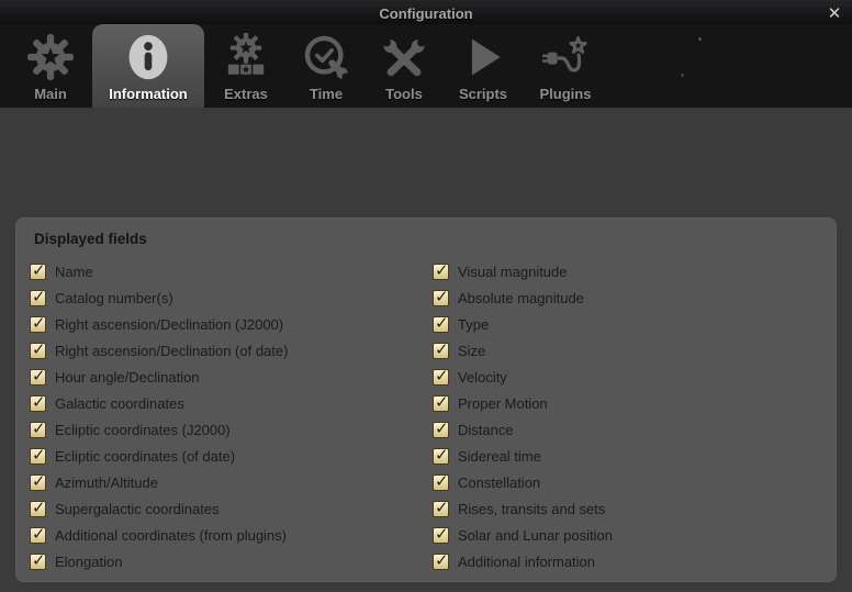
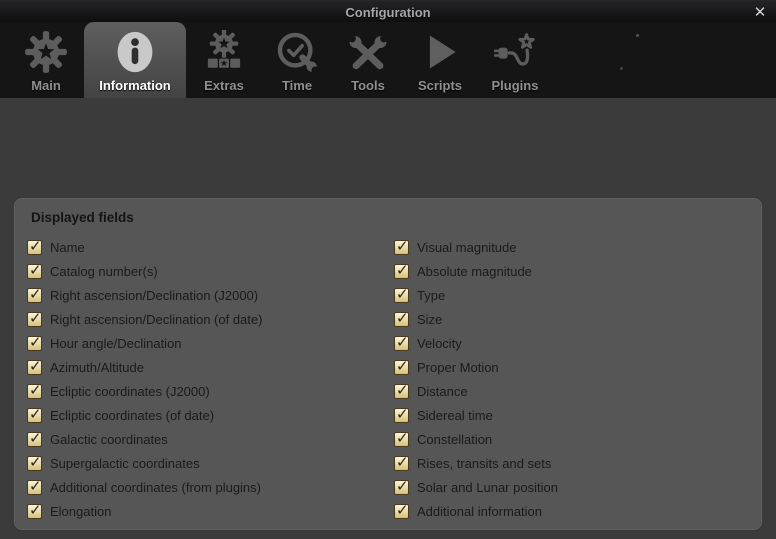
  Configuration
  ✕
  Main
  Information
  Extras
  Time
  Tools
  Scripts
  Plugins
  Displayed fields
  ✓
  Name
  ✓
  Catalog number(s)
  ✓
  Right ascension/Declination (J2000)
  ✓
  Right ascension/Declination (of date)
  ✓
  Hour angle/Declination
  ✓
- Galactic coordinates
+ Azimuth/Altitude
  ✓
  Ecliptic coordinates (J2000)
  ✓
  Ecliptic coordinates (of date)
  ✓
- Azimuth/Altitude
+ Galactic coordinates
  ✓
  Supergalactic coordinates
  ✓
  Additional coordinates (from plugins)
  ✓
  Elongation
  ✓
  Visual magnitude
  ✓
  Absolute magnitude
  ✓
  Type
  ✓
  Size
  ✓
  Velocity
  ✓
  Proper Motion
  ✓
  Distance
  ✓
  Sidereal time
  ✓
  Constellation
  ✓
  Rises, transits and sets
  ✓
  Solar and Lunar position
  ✓
  Additional information
